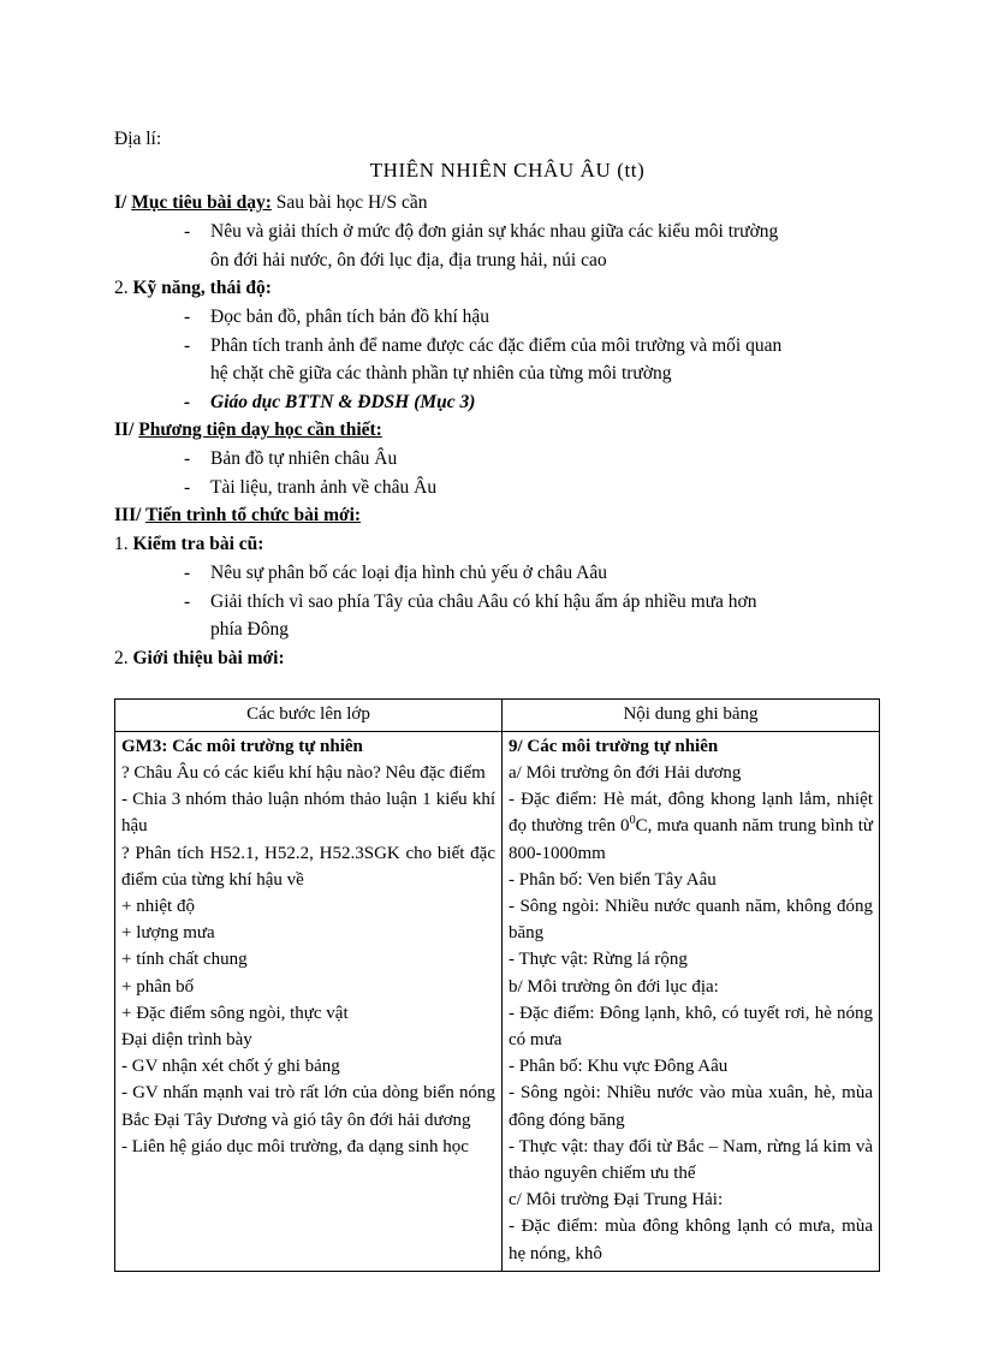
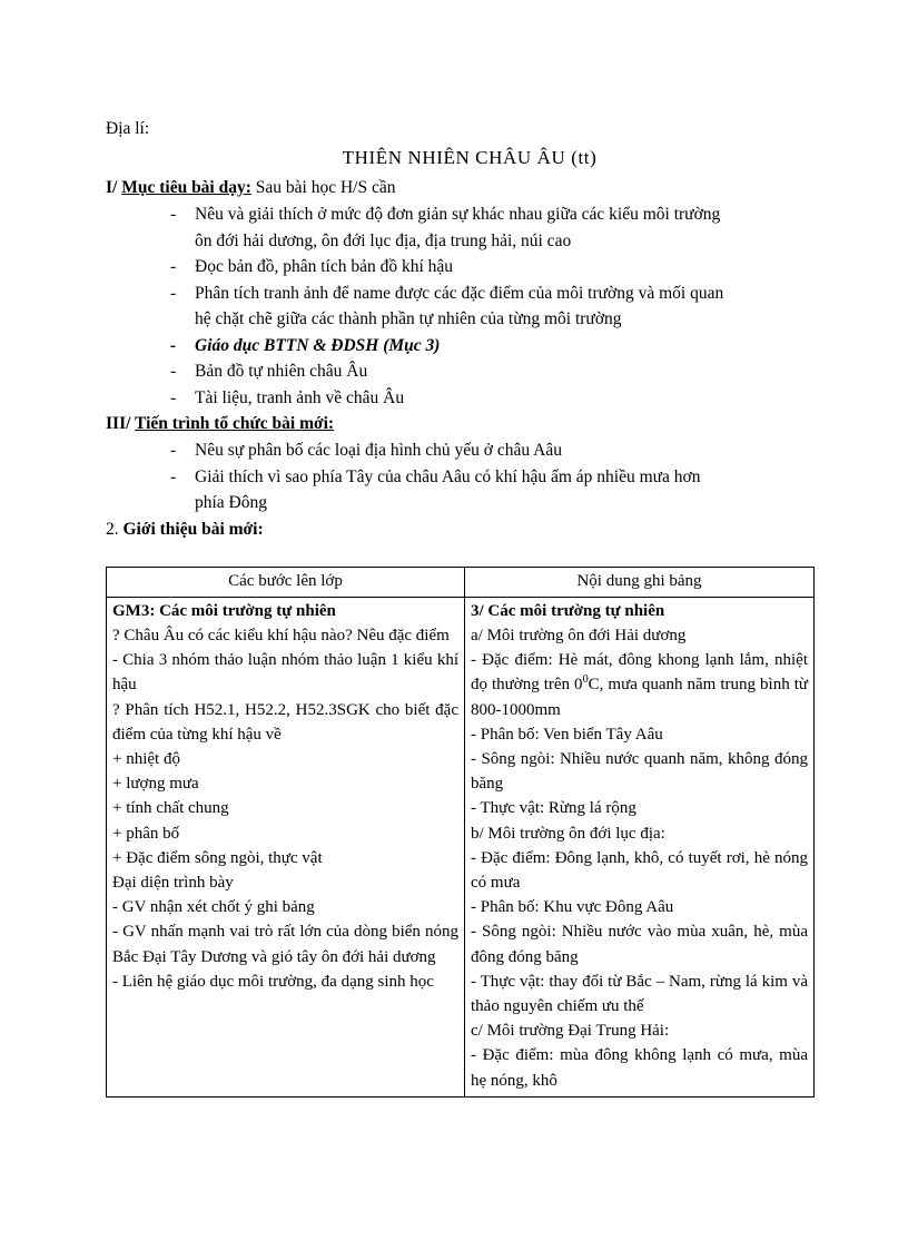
  Địa lí:
  THIÊN NHIÊN CHÂU ÂU (tt)
  I/ Mục tiêu bài dạy: Sau bài học H/S cần
  -
  Nêu và giải thích ở mức độ đơn giản sự khác nhau giữa các kiểu môi trường
- ôn đới hải nước, ôn đới lục địa, địa trung hải, núi cao
+ ôn đới hải dương, ôn đới lục địa, địa trung hải, núi cao
- 2. Kỹ năng, thái độ:
  -
  Đọc bản đồ, phân tích bản đồ khí hậu
  -
  Phân tích tranh ảnh để name được các đặc điểm của môi trường và mối quan
  hệ chặt chẽ giữa các thành phần tự nhiên của từng môi trường
  -
  Giáo dục BTTN & ĐDSH (Mục 3)
- II/ Phương tiện dạy học cần thiết:
  -
  Bản đồ tự nhiên châu Âu
  -
  Tài liệu, tranh ảnh về châu Âu
  III/ Tiến trình tổ chức bài mới:
- 1. Kiểm tra bài cũ:
  -
  Nêu sự phân bố các loại địa hình chủ yếu ở châu Aâu
  -
  Giải thích vì sao phía Tây của châu Aâu có khí hậu ấm áp nhiều mưa hơn
  phía Đông
  2. Giới thiệu bài mới:
  Các bước lên lớp	Nội dung ghi bảng
- GM3: Các môi trường tự nhiên? Châu Âu có các kiểu khí hậu nào? Nêu đặc điểm- Chia 3 nhóm thảo luận nhóm thảo luận 1 kiểu khí hậu? Phân tích H52.1, H52.2, H52.3SGK cho biết đặc điểm của từng khí hậu về+ nhiệt độ+ lượng mưa+ tính chất chung+ phân bố+ Đặc điểm sông ngòi, thực vậtĐại diện trình bày- GV nhận xét chốt ý ghi bảng- GV nhấn mạnh vai trò rất lớn của dòng biển nóng Bắc Đại Tây Dương và gió tây ôn đới hải dương- Liên hệ giáo dục môi trường, đa dạng sinh học	9/ Các môi trường tự nhiêna/ Môi trường ôn đới Hải dương- Đặc điểm: Hè mát, đông khong lạnh lắm, nhiệt đọ thường trên 00C, mưa quanh năm trung bình từ 800-1000mm- Phân bố: Ven biển Tây Aâu- Sông ngòi: Nhiều nước quanh năm, không đóng băng- Thực vật: Rừng lá rộngb/ Môi trường ôn đới lục địa:- Đặc điểm: Đông lạnh, khô, có tuyết rơi, hè nóng có mưa- Phân bố: Khu vực Đông Aâu- Sông ngòi: Nhiều nước vào mùa xuân, hè, mùa đông đóng băng- Thực vật: thay đổi từ Bắc – Nam, rừng lá kim và thảo nguyên chiếm ưu thếc/ Môi trường Đại Trung Hải:- Đặc điểm: mùa đông không lạnh có mưa, mùa hẹ nóng, khô
+ GM3: Các môi trường tự nhiên? Châu Âu có các kiểu khí hậu nào? Nêu đặc điểm- Chia 3 nhóm thảo luận nhóm thảo luận 1 kiểu khí hậu? Phân tích H52.1, H52.2, H52.3SGK cho biết đặc điểm của từng khí hậu về+ nhiệt độ+ lượng mưa+ tính chất chung+ phân bố+ Đặc điểm sông ngòi, thực vậtĐại diện trình bày- GV nhận xét chốt ý ghi bảng- GV nhấn mạnh vai trò rất lớn của dòng biển nóng Bắc Đại Tây Dương và gió tây ôn đới hải dương- Liên hệ giáo dục môi trường, đa dạng sinh học	3/ Các môi trường tự nhiêna/ Môi trường ôn đới Hải dương- Đặc điểm: Hè mát, đông khong lạnh lắm, nhiệt đọ thường trên 00C, mưa quanh năm trung bình từ 800-1000mm- Phân bố: Ven biển Tây Aâu- Sông ngòi: Nhiều nước quanh năm, không đóng băng- Thực vật: Rừng lá rộngb/ Môi trường ôn đới lục địa:- Đặc điểm: Đông lạnh, khô, có tuyết rơi, hè nóng có mưa- Phân bố: Khu vực Đông Aâu- Sông ngòi: Nhiều nước vào mùa xuân, hè, mùa đông đóng băng- Thực vật: thay đổi từ Bắc – Nam, rừng lá kim và thảo nguyên chiếm ưu thếc/ Môi trường Đại Trung Hải:- Đặc điểm: mùa đông không lạnh có mưa, mùa hẹ nóng, khô
